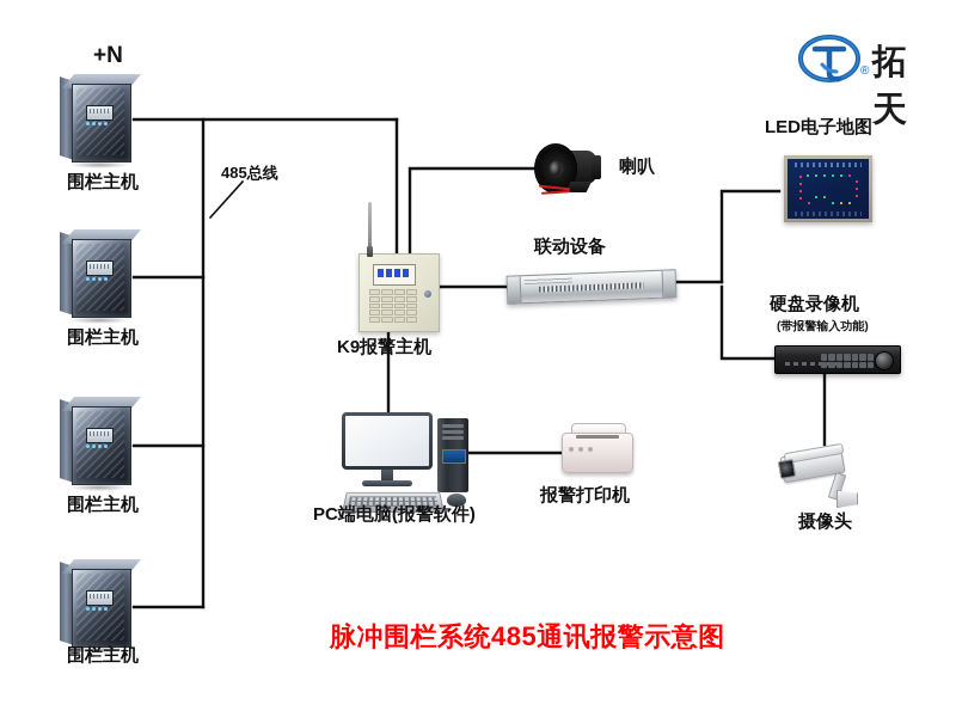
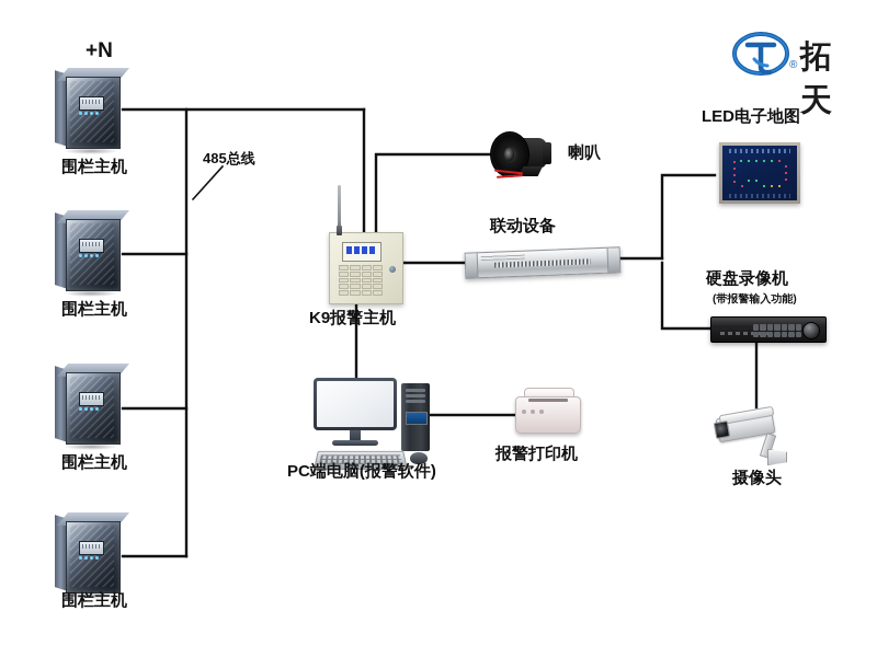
  ®
  拓天
  +N
  围栏主机
  围栏主机
  围栏主机
  围栏主机
  485总线
  K9报警主机
  喇叭
  联动设备
  LED电子地图
  硬盘录像机
  (带报警输入功能)
  摄像头
  PC端电脑(报警软件)
  报警打印机
- 脉冲围栏系统485通讯报警示意图
